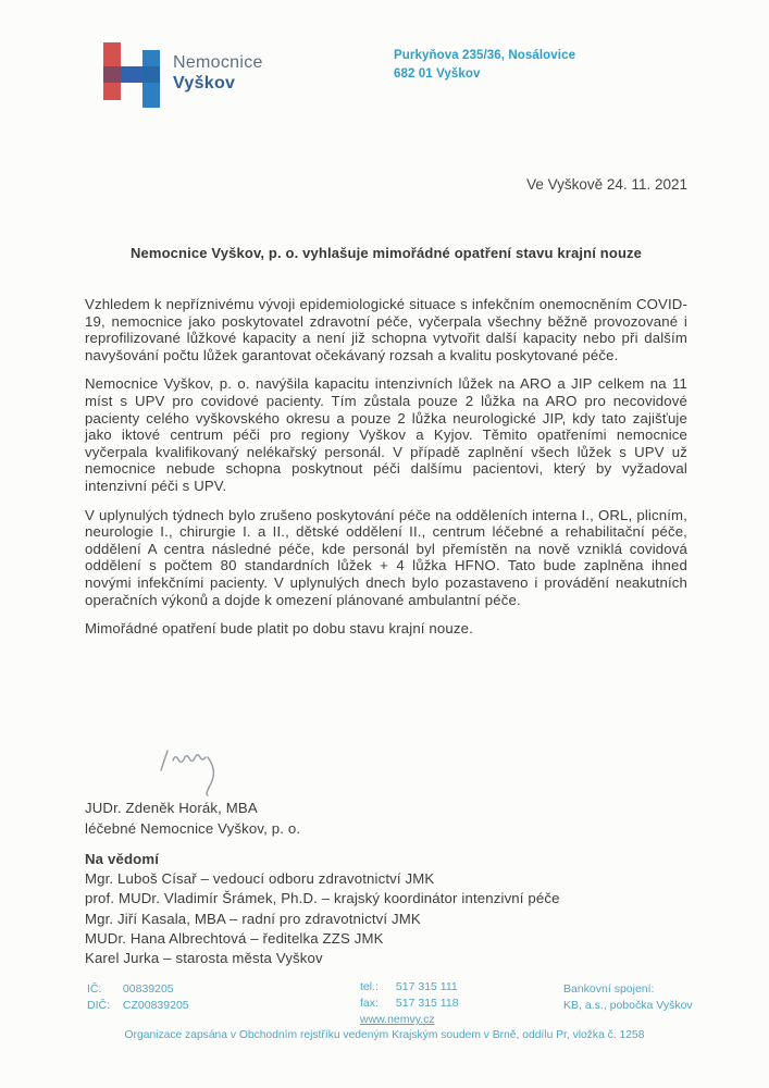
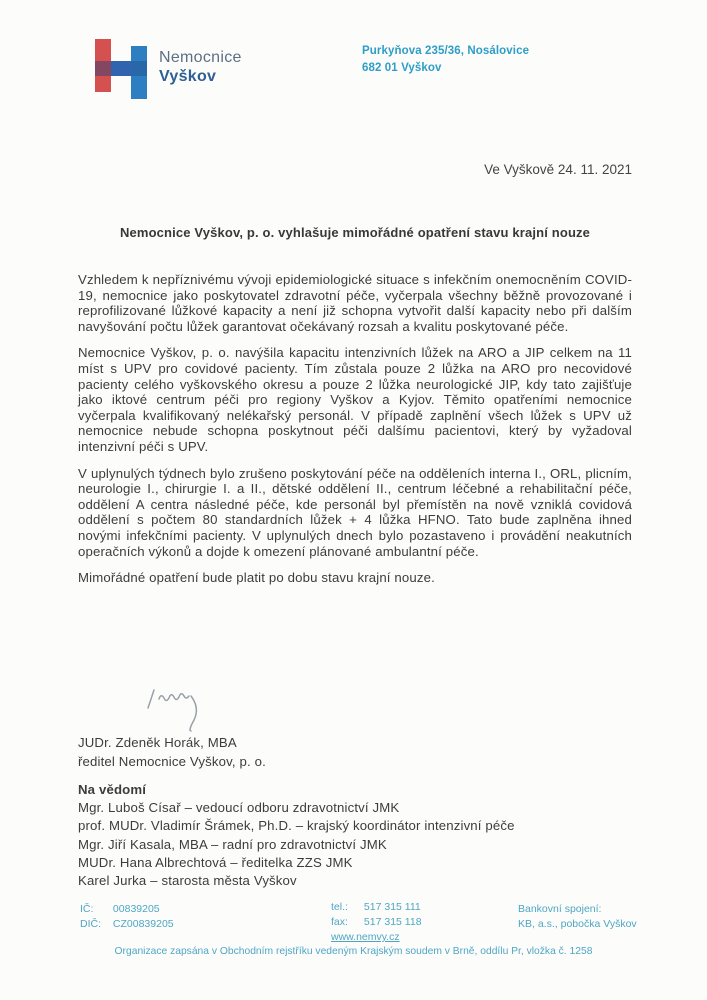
  Nemocnice
  Vyškov
  Purkyňova 235/36, Nosálovice
  682 01 Vyškov
  Ve Vyškově 24. 11. 2021
  Nemocnice Vyškov, p. o. vyhlašuje mimořádné opatření stavu krajní nouze
  Vzhledem k nepříznivému vývoji epidemiologické situace s infekčním onemocněním COVID-19, nemocnice jako poskytovatel zdravotní péče, vyčerpala všechny běžně provozované i reprofilizované lůžkové kapacity a není již schopna vytvořit další kapacity nebo při dalším navyšování počtu lůžek garantovat očekávaný rozsah a kvalitu poskytované péče.
  Nemocnice Vyškov, p. o. navýšila kapacitu intenzivních lůžek na ARO a JIP celkem na 11 míst s UPV pro covidové pacienty. Tím zůstala pouze 2 lůžka na ARO pro necovidové pacienty celého vyškovského okresu a pouze 2 lůžka neurologické JIP, kdy tato zajišťuje jako iktové centrum péči pro regiony Vyškov a Kyjov. Těmito opatřeními nemocnice vyčerpala kvalifikovaný nelékařský personál. V případě zaplnění všech lůžek s UPV už nemocnice nebude schopna poskytnout péči dalšímu pacientovi, který by vyžadoval intenzivní péči s UPV.
  V uplynulých týdnech bylo zrušeno poskytování péče na odděleních interna I., ORL, plicním, neurologie I., chirurgie I. a II., dětské oddělení II., centrum léčebné a rehabilitační péče, oddělení A centra následné péče, kde personál byl přemístěn na nově vzniklá covidová oddělení s počtem 80 standardních lůžek + 4 lůžka HFNO. Tato bude zaplněna ihned novými infekčními pacienty. V uplynulých dnech bylo pozastaveno i provádění neakutních operačních výkonů a dojde k omezení plánované ambulantní péče.
  Mimořádné opatření bude platit po dobu stavu krajní nouze.
  JUDr. Zdeněk Horák, MBA
- léčebné Nemocnice Vyškov, p. o.
+ ředitel Nemocnice Vyškov, p. o.
  Na vědomí
  Mgr. Luboš Císař – vedoucí odboru zdravotnictví JMK
  prof. MUDr. Vladimír Šrámek, Ph.D. – krajský koordinátor intenzivní péče
  Mgr. Jiří Kasala, MBA – radní pro zdravotnictví JMK
  MUDr. Hana Albrechtová – ředitelka ZZS JMK
  Karel Jurka – starosta města Vyškov
  IČ: 00839205
  DIČ: CZ00839205
  tel.: 517 315 111
  fax: 517 315 118
  www.nemvy.cz
  Bankovní spojení:
  KB, a.s., pobočka Vyškov
  Organizace zapsána v Obchodním rejstříku vedeným Krajským soudem v Brně, oddílu Pr, vložka č. 1258
